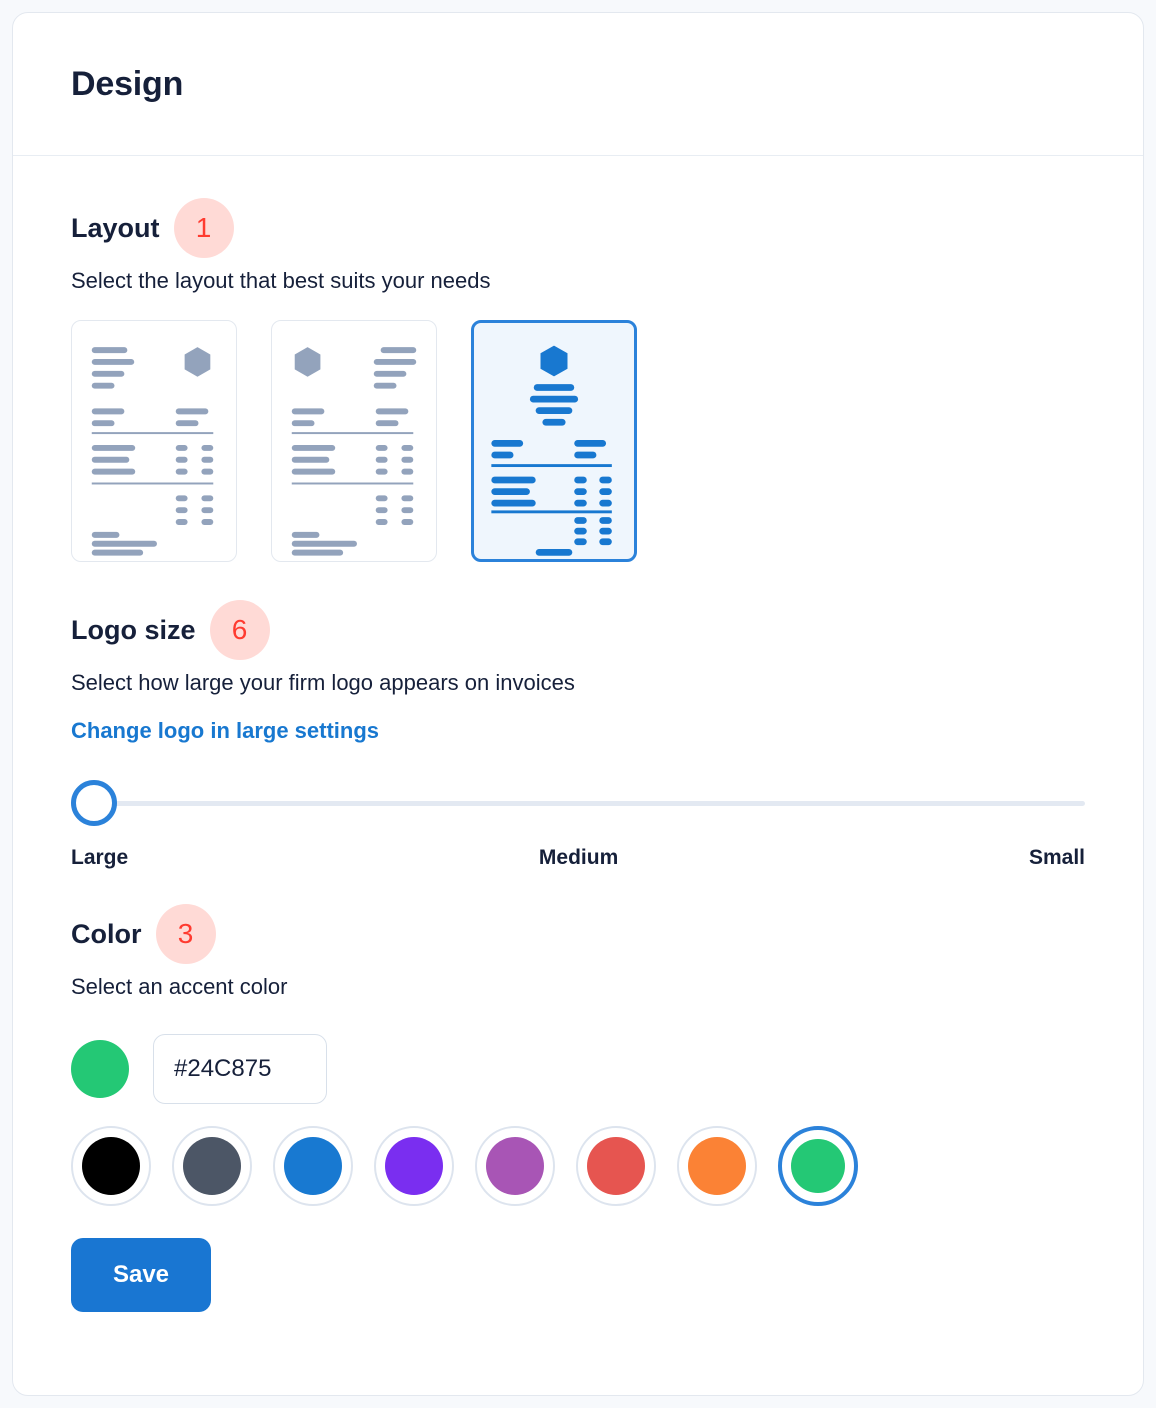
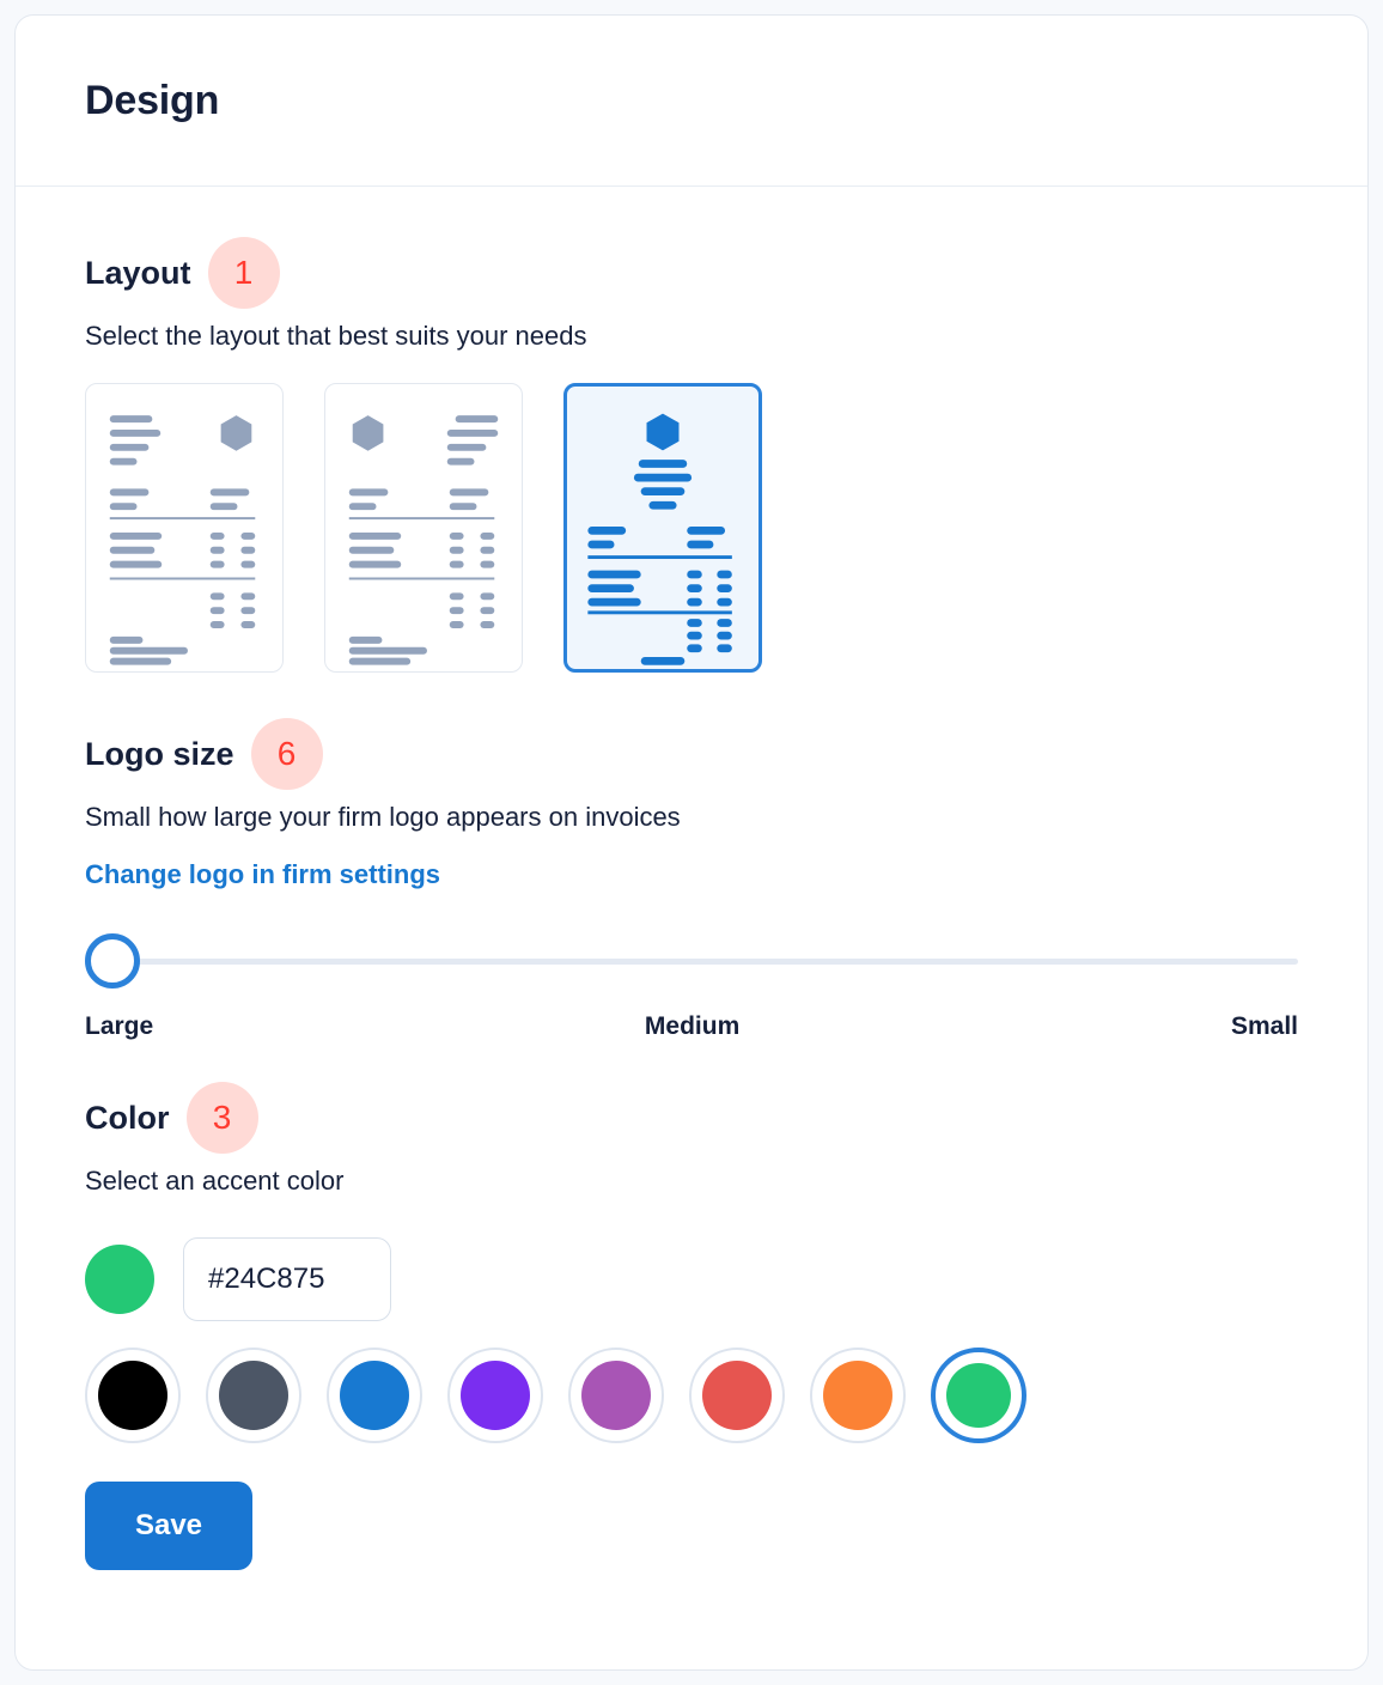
  Design
  Layout
  1
  Select the layout that best suits your needs
  Logo size
  6
- Select how large your firm logo appears on invoices
+ Small how large your firm logo appears on invoices
- Change logo in large settings
+ Change logo in firm settings
  Large
  Medium
  Small
  Color
  3
  Select an accent color
  #24C875
  Save
